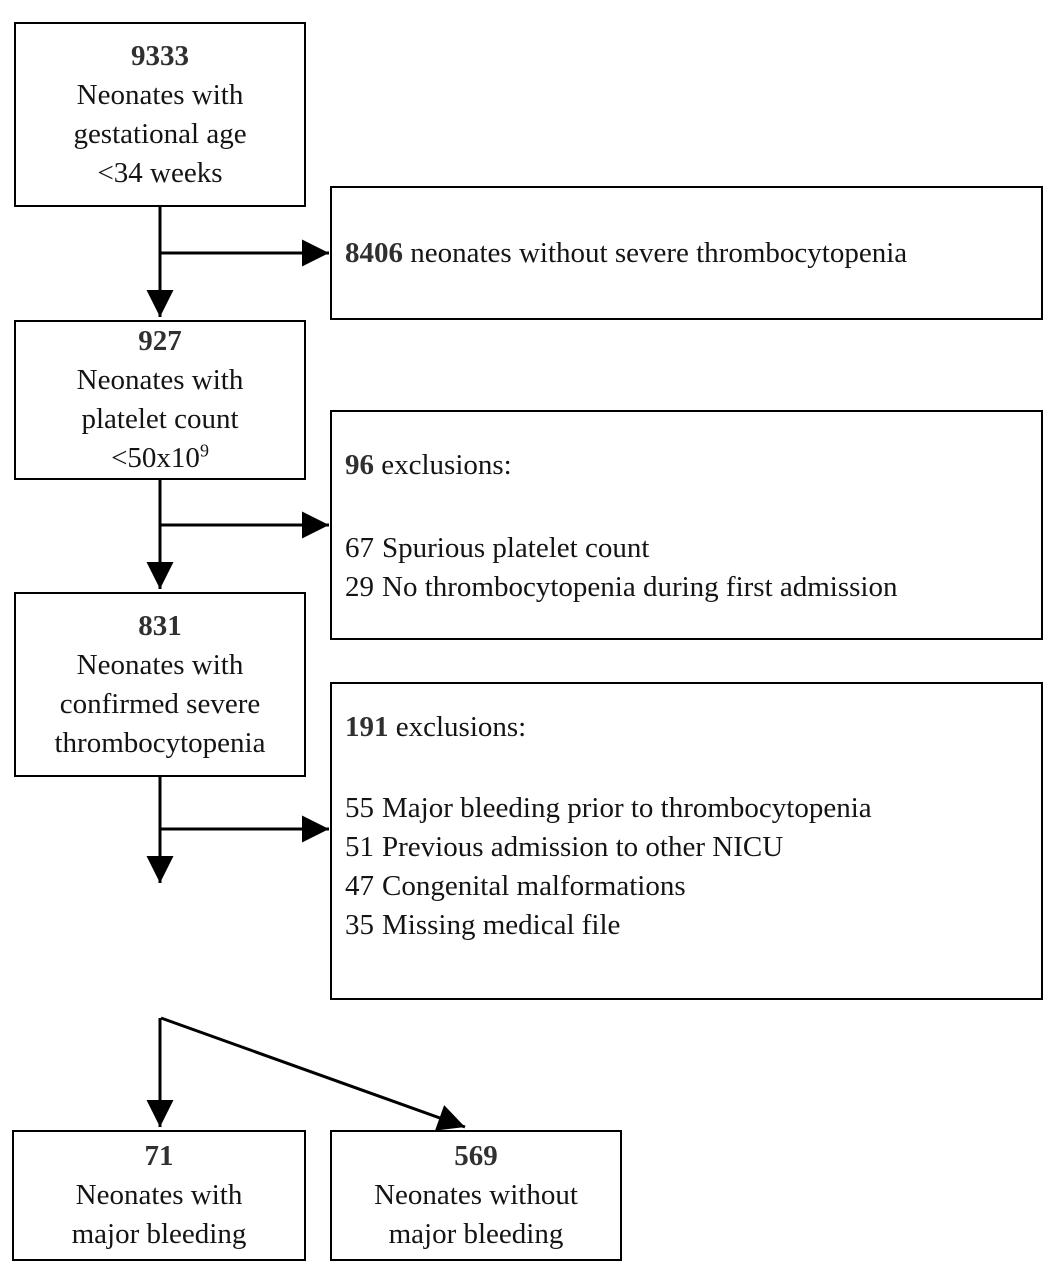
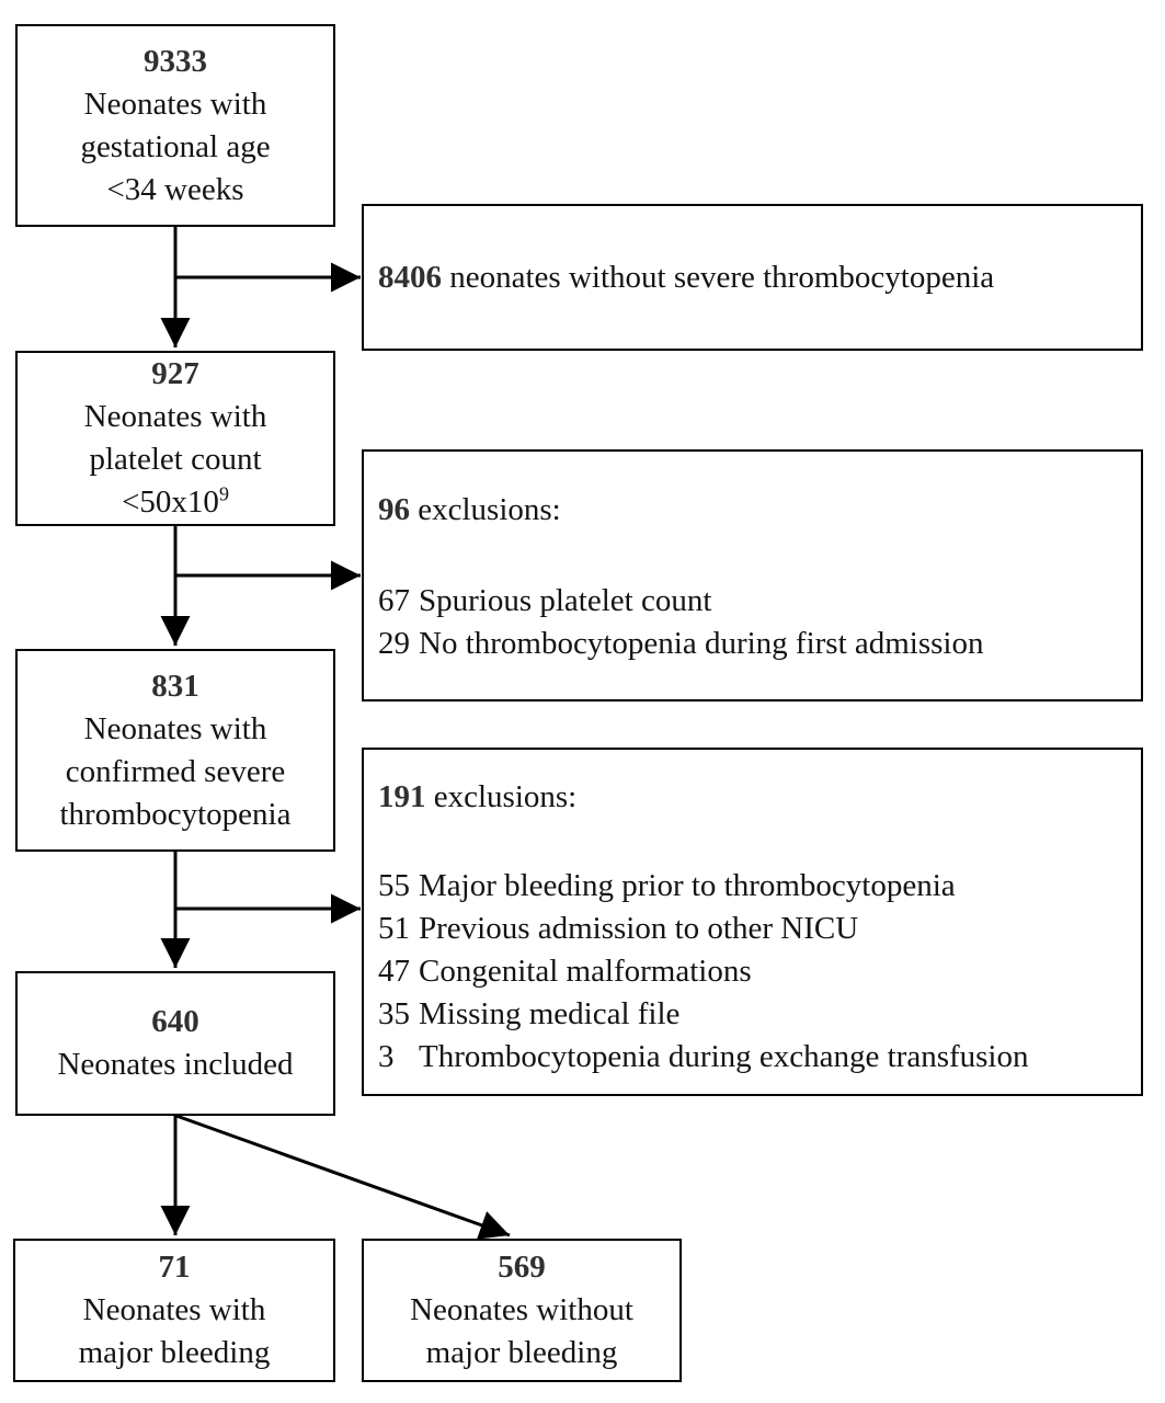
  9333
  Neonates with
  gestational age
  <34 weeks
  8406 neonates without severe thrombocytopenia
  927
  Neonates with
  platelet count
  <50x109
  96 exclusions:
  67
  Spurious platelet count
  29
  No thrombocytopenia during first admission
  831
  Neonates with
  confirmed severe
  thrombocytopenia
  191 exclusions:
  55
  Major bleeding prior to thrombocytopenia
  51
  Previous admission to other NICU
  47
  Congenital malformations
  35
  Missing medical file
+ 3
+ Thrombocytopenia during exchange transfusion
+ 640
+ Neonates included
  71
  Neonates with
  major bleeding
  569
  Neonates without
  major bleeding
